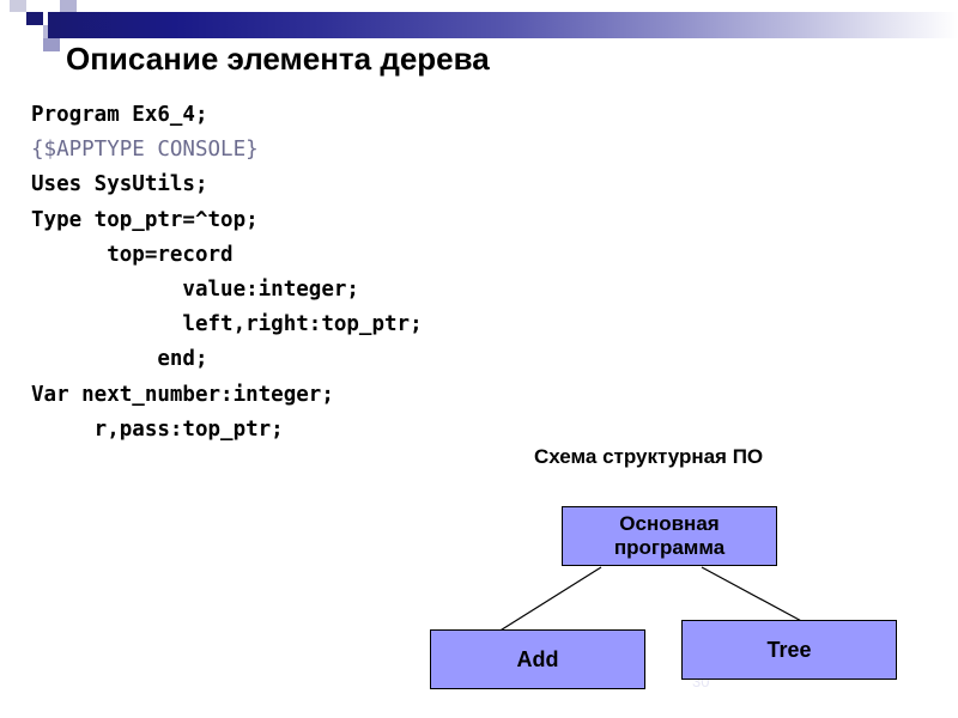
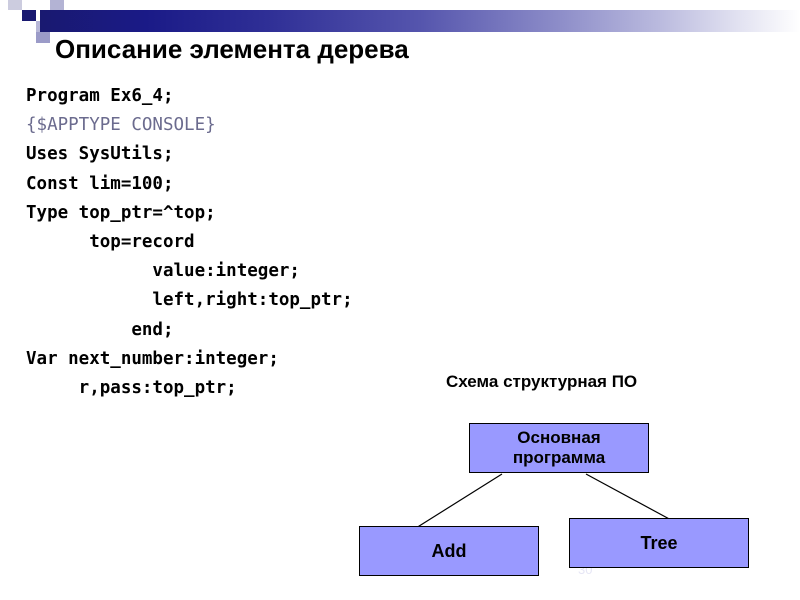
  Описание элемента дерева
  Program Ex6_4;
  {$APPTYPE CONSOLE}
  Uses SysUtils;
+ Const lim=100;
  Type top_ptr=^top;
  top=record
  value:integer;
  left,right:top_ptr;
  end;
  Var next_number:integer;
  r,pass:top_ptr;
  Схема структурная ПО
  30
  Основная
  программа
  Add
  Tree
